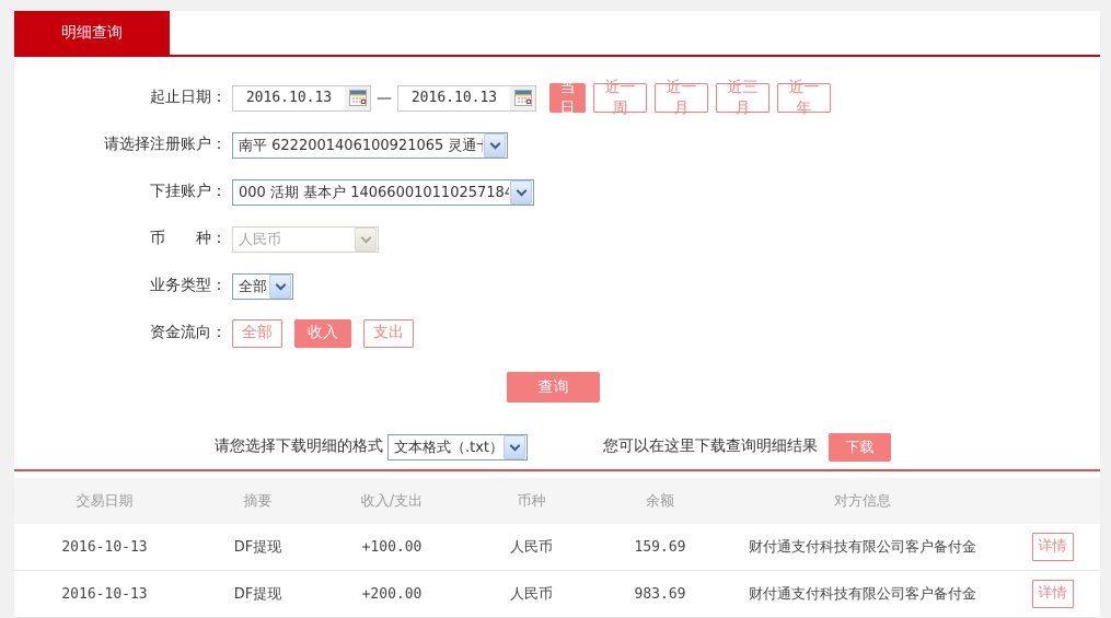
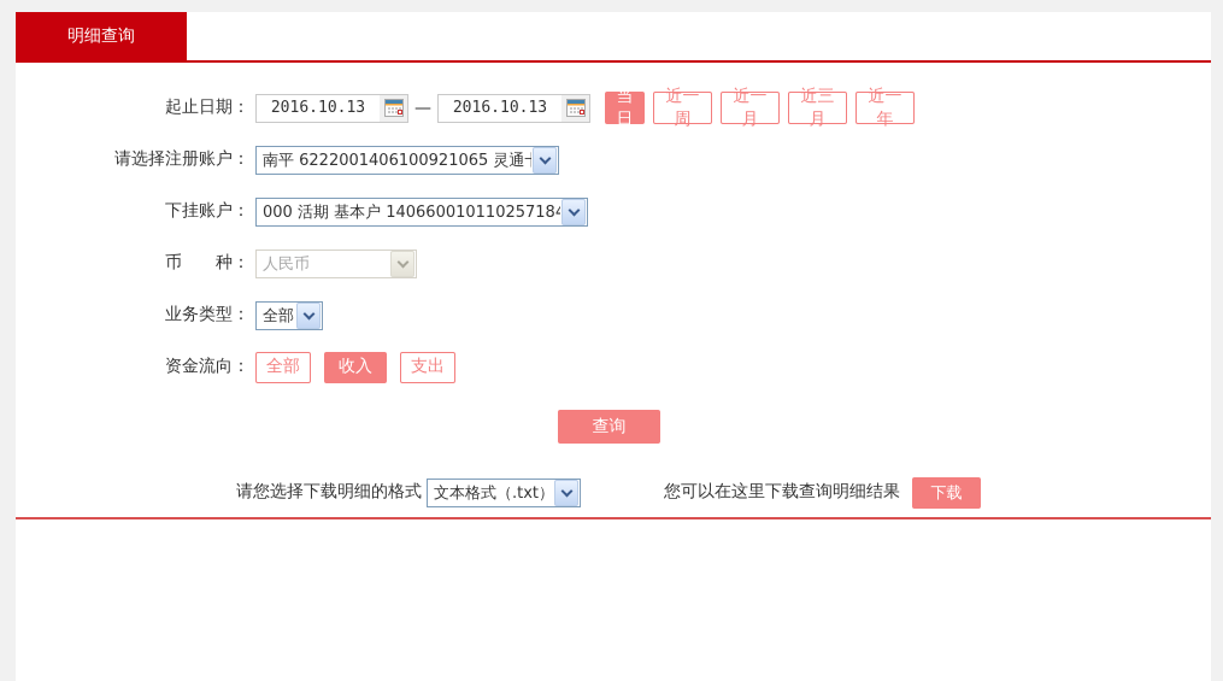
  明细查询
  起止日期：
  2016.10.13
  —
  2016.10.13
  当日
  近一周
  近一月
  近三月
  近一年
  请选择注册账户：
  南平 6222001406100921065 灵通
  下挂账户：
  000 活期 基本户 140660010110257184
  币 种：
  人民币
  业务类型：
  全部
  资金流向：
  全部
  收入
  支出
  查询
  请您选择下载明细的格式
  文本格式（.txt）
  您可以在这里下载查询明细结果
  下载
- 交易日期	摘要	收入/支出	币种	余额	对方信息
- 2016-10-13	DF提现	+100.00	人民币	159.69	财付通支付科技有限公司客户备付金	详情
- 2016-10-13	DF提现	+200.00	人民币	983.69	财付通支付科技有限公司客户备付金	详情
